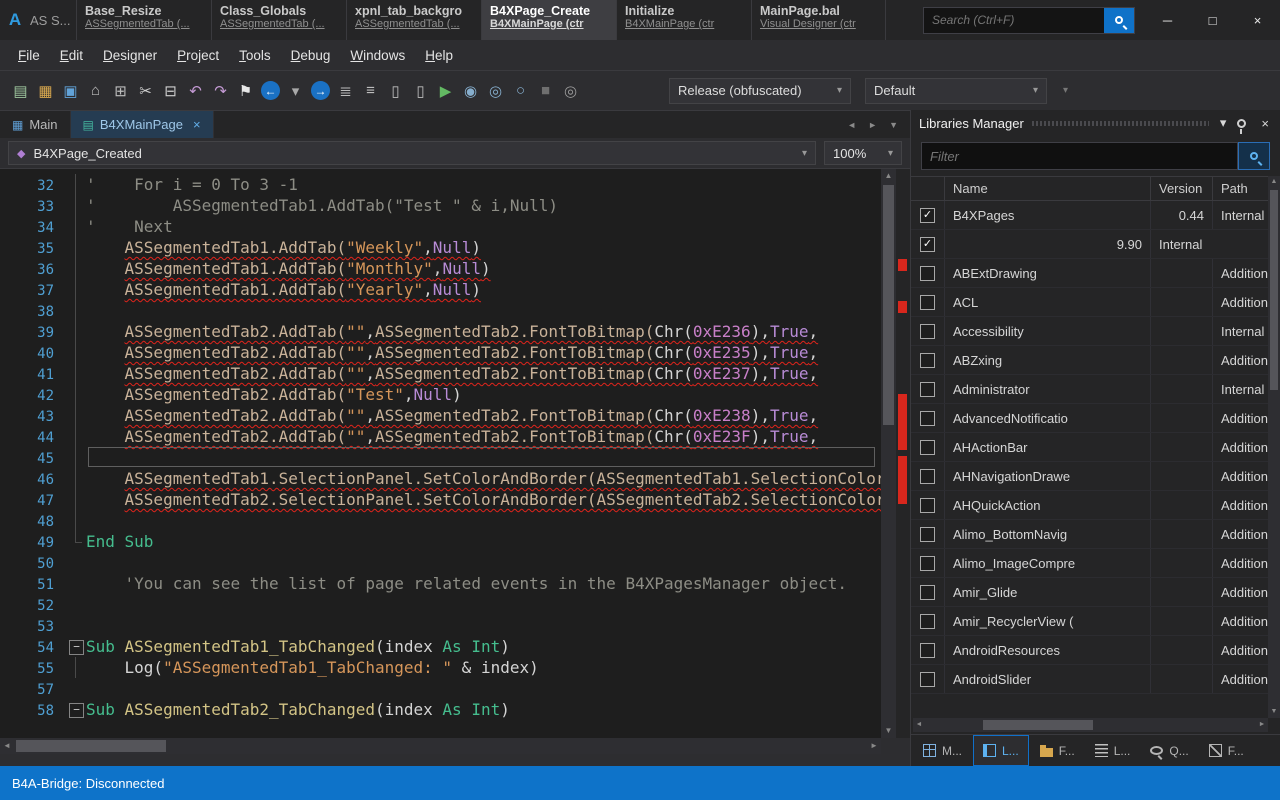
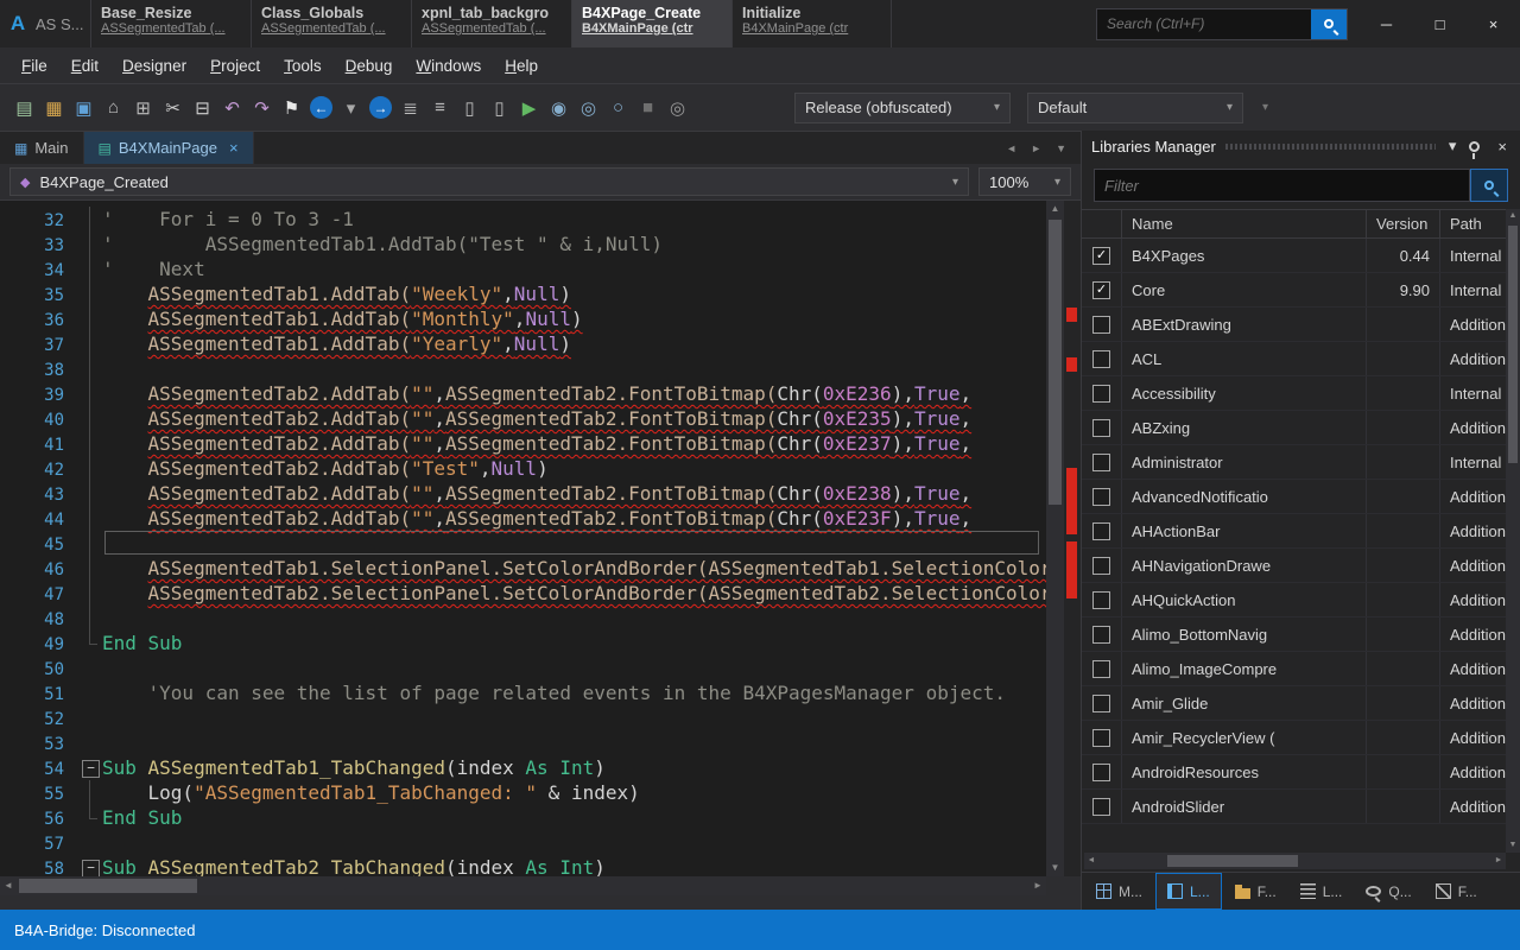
  A
  AS S...
  Base_Resize
  ASSegmentedTab (...
  Class_Globals
  ASSegmentedTab (...
  xpnl_tab_backgro
  ASSegmentedTab (...
  B4XPage_Create
  B4XMainPage (ctr
  Initialize
  B4XMainPage (ctr
- MainPage.bal
- Visual Designer (ctr
  Search (Ctrl+F)
  ─
  □
  ×
  File
  Edit
  Designer
  Project
  Tools
  Debug
  Windows
  Help
  ▤
  ▦
  ▣
  ⌂
  ⊞
  ✂
  ⊟
  ↶
  ↷
  ⚑
  ←
  ▾
  →
  ≣
  ≡
  ▯
  ▯
  ▶
  ◉
  ◎
  ○
  ■
  ◎
  Release (obfuscated)
  ▾
  Default
  ▾
  ▾
  ▦
  Main
  ▤
  B4XMainPage
  ×
  ◄
  ►
  ▼
  ◆
  B4XPage_Created
  ▾
  100%
  ▾
  32 ' For i = 0 To 3 -1
  33 ' ASSegmentedTab1.AddTab("Test " & i,Null)
  34 ' Next
  35 ASSegmentedTab1.AddTab("Weekly",Null)
  36 ASSegmentedTab1.AddTab("Monthly",Null)
  37 ASSegmentedTab1.AddTab("Yearly",Null)
  38
  39 ASSegmentedTab2.AddTab("",ASSegmentedTab2.FontToBitmap(Chr(0xE236),True,
  40 ASSegmentedTab2.AddTab("",ASSegmentedTab2.FontToBitmap(Chr(0xE235),True,
  41 ASSegmentedTab2.AddTab("",ASSegmentedTab2.FontToBitmap(Chr(0xE237),True,
  42 ASSegmentedTab2.AddTab("Test",Null)
  43 ASSegmentedTab2.AddTab("",ASSegmentedTab2.FontToBitmap(Chr(0xE238),True,
  44 ASSegmentedTab2.AddTab("",ASSegmentedTab2.FontToBitmap(Chr(0xE23F),True,
  45
  46 ASSegmentedTab1.SelectionPanel.SetColorAndBorder(ASSegmentedTab1.SelectionColo
  47 ASSegmentedTab2.SelectionPanel.SetColorAndBorder(ASSegmentedTab2.SelectionColo
  48
  49 End Sub
  50
  51 'You can see the list of page related events in the B4XPagesManager object.
  52
  53
  54 Sub ASSegmentedTab1_TabChanged(index As Int)
  55 Log("ASSegmentedTab1_TabChanged: " & index)
+ 56 End Sub
  57
  58 Sub ASSegmentedTab2_TabChanged(index As Int)
  ▲
  ▼
  ◄
  ►
  Libraries Manager
  ▾
  ×
  Filter
  Name
  Version
  Path
  ✓
  B4XPages
  0.44
  Internal
  ✓
+ Core
  9.90
  Internal
  ABExtDrawing
  Addition
  ACL
  Addition
  Accessibility
  Internal
  ABZxing
  Addition
  Administrator
  Internal
  AdvancedNotificatio
  Addition
  AHActionBar
  Addition
  AHNavigationDrawe
  Addition
  AHQuickAction
  Addition
  Alimo_BottomNavig
  Addition
  Alimo_ImageCompre
  Addition
  Amir_Glide
  Addition
  Amir_RecyclerView (
  Addition
  AndroidResources
  Addition
  AndroidSlider
  Addition
  M...
  L...
  F...
  L...
  Q...
  F...
  B4A-Bridge: Disconnected
